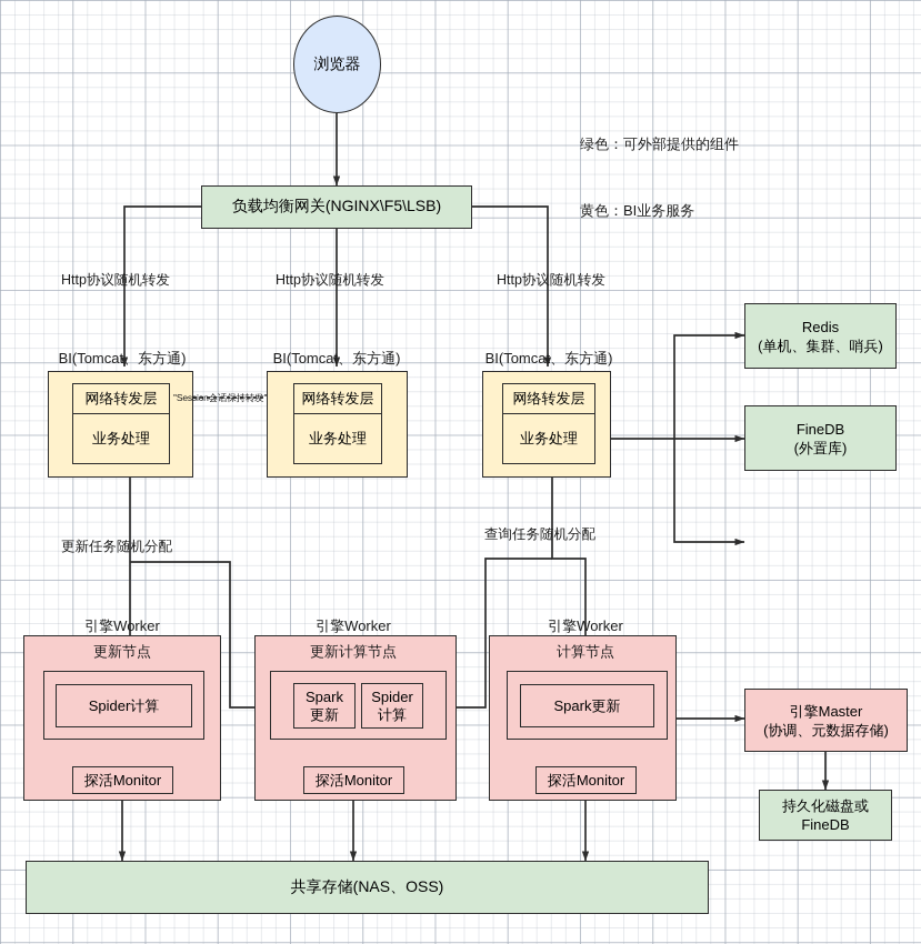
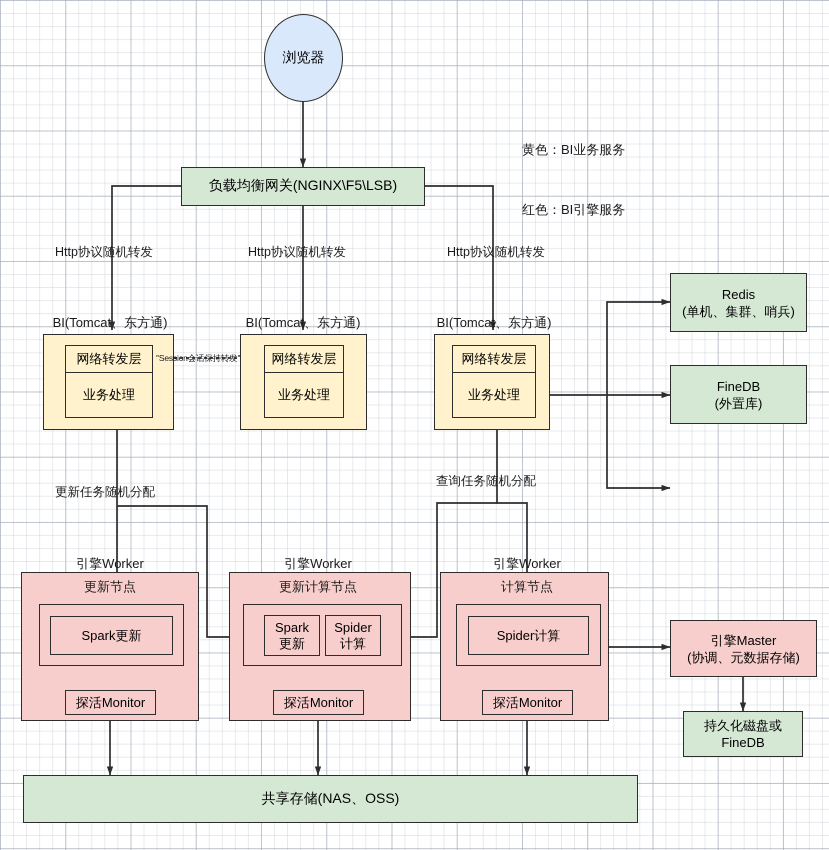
- 绿色：可外部提供的组件
  黄色：BI业务服务
+ 红色：BI引擎服务
  浏览器
  负载均衡网关(NGINX\F5\LSB)
  Http协议随机转发
  Http协议随机转发
  Http协议随机转发
  BI(Tomcat、东方通)
  网络转发层
  业务处理
  ''Session会话保持转发'
  BI(Tomcat、东方通)
  网络转发层
  业务处理
  BI(Tomcat、东方通)
  网络转发层
  业务处理
  Redis
  (单机、集群、哨兵)
  FineDB
  (外置库)
  更新任务随机分配
  查询任务随机分配
  引擎Worker
  更新节点
- Spider计算
+ Spark更新
  探活Monitor
  引擎Worker
  更新计算节点
  Spark
  更新
  Spider
  计算
  探活Monitor
  引擎Worker
  计算节点
- Spark更新
+ Spider计算
  探活Monitor
  引擎Master
  (协调、元数据存储)
  持久化磁盘或
  FineDB
  共享存储(NAS、OSS)
